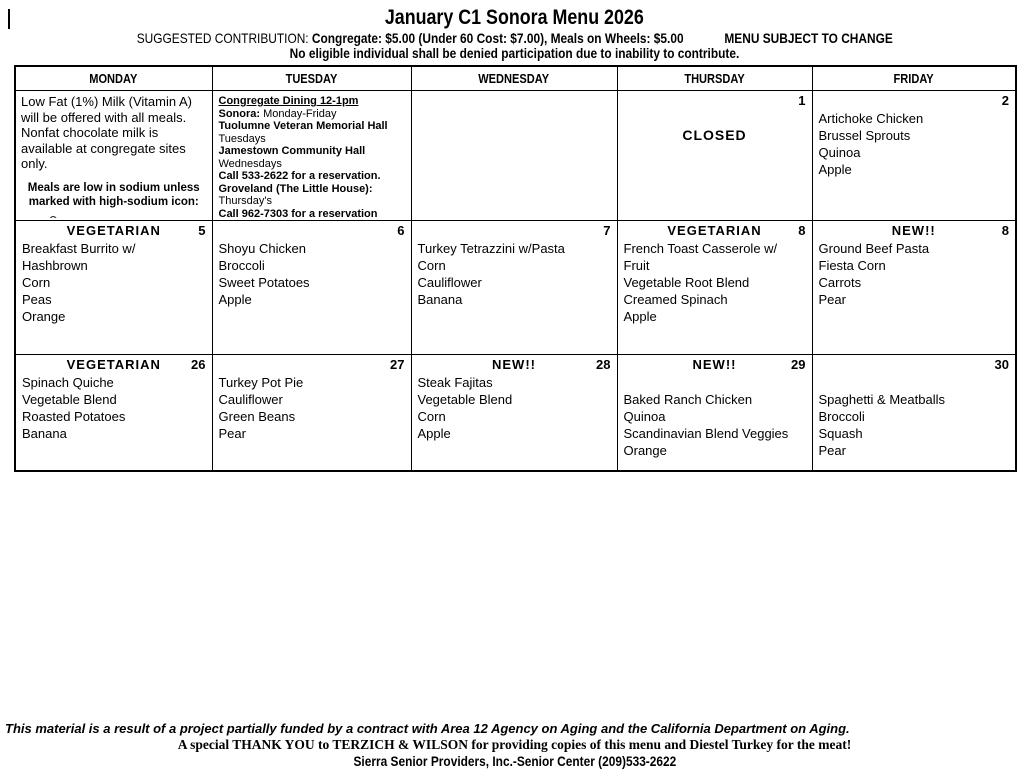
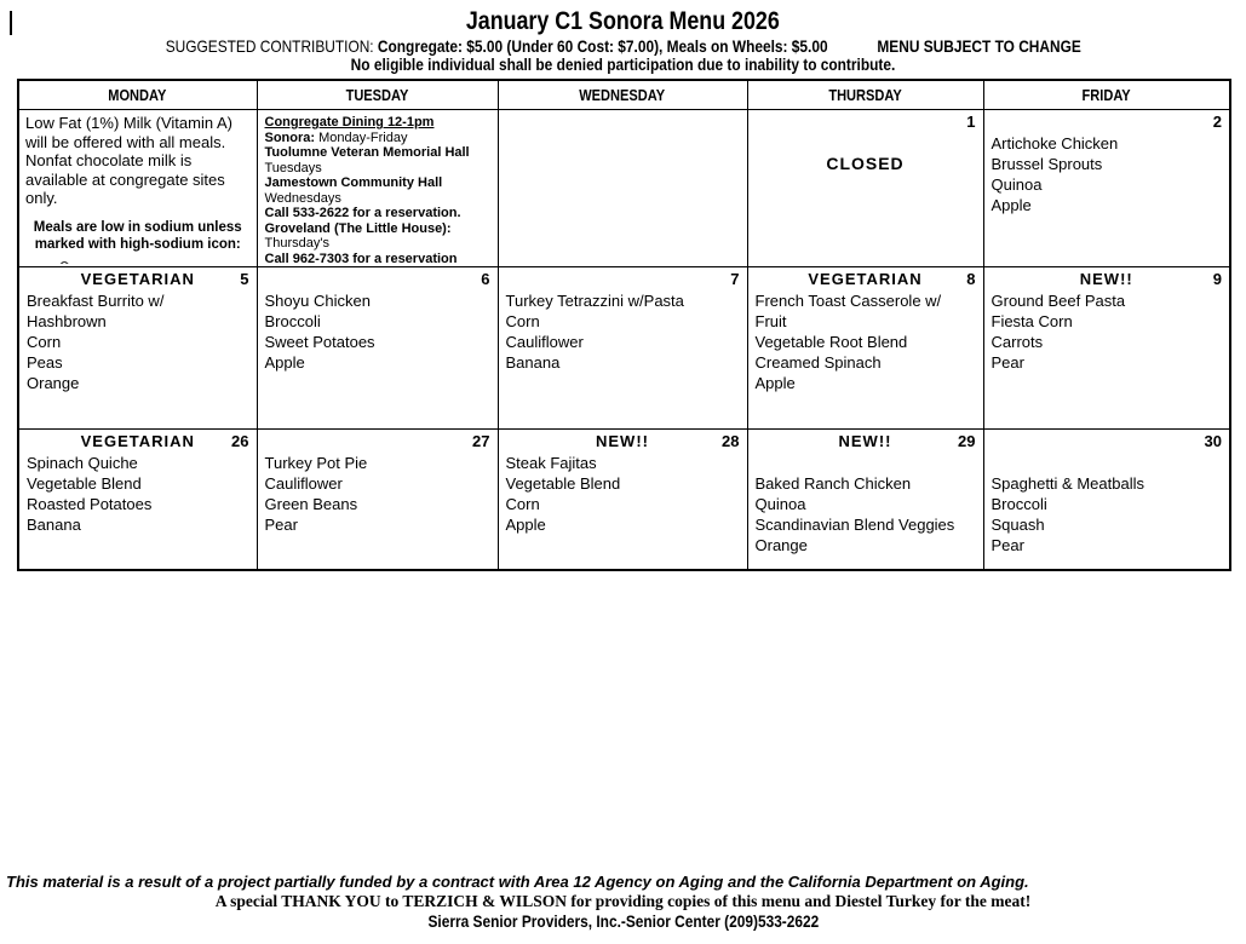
  January C1 Sonora Menu 2026
  SUGGESTED CONTRIBUTION: Congregate: $5.00 (Under 60 Cost: $7.00), Meals on Wheels: $5.00 MENU SUBJECT TO CHANGE
  No eligible individual shall be denied participation due to inability to contribute.
  MONDAY	TUESDAY	WEDNESDAY	THURSDAY	FRIDAY
  Low Fat (1%) Milk (Vitamin A) will be offered with all meals. Nonfat chocolate milk is available at congregate sites only.Meals are low in sodium unless marked with high-sodium icon:	Congregate Dining 12-1pmSonora: Monday-FridayTuolumne Veteran Memorial HallTuesdaysJamestown Community HallWednesdaysCall 533-2622 for a reservation.Groveland (The Little House):Thursday'sCall 962-7303 for a reservation		1CLOSED	2Artichoke ChickenBrussel SproutsQuinoaApple
- VEGETARIAN 5Breakfast Burrito w/HashbrownCornPeasOrange	6Shoyu ChickenBroccoliSweet PotatoesApple	7Turkey Tetrazzini w/PastaCornCauliflowerBanana	VEGETARIAN 8French Toast Casserole w/FruitVegetable Root BlendCreamed SpinachApple	NEW!! 8Ground Beef PastaFiesta CornCarrotsPear
+ VEGETARIAN 5Breakfast Burrito w/HashbrownCornPeasOrange	6Shoyu ChickenBroccoliSweet PotatoesApple	7Turkey Tetrazzini w/PastaCornCauliflowerBanana	VEGETARIAN 8French Toast Casserole w/FruitVegetable Root BlendCreamed SpinachApple	NEW!! 9Ground Beef PastaFiesta CornCarrotsPear
  VEGETARIAN 26Spinach QuicheVegetable BlendRoasted PotatoesBanana	27Turkey Pot PieCauliflowerGreen BeansPear	NEW!! 28Steak FajitasVegetable BlendCornApple	NEW!! 29Baked Ranch ChickenQuinoaScandinavian Blend VeggiesOrange	30Spaghetti & MeatballsBroccoliSquashPear
  This material is a result of a project partially funded by a contract with Area 12 Agency on Aging and the California Department on Aging.
  A special THANK YOU to TERZICH & WILSON for providing copies of this menu and Diestel Turkey for the meat!
  Sierra Senior Providers, Inc.-Senior Center (209)533-2622
